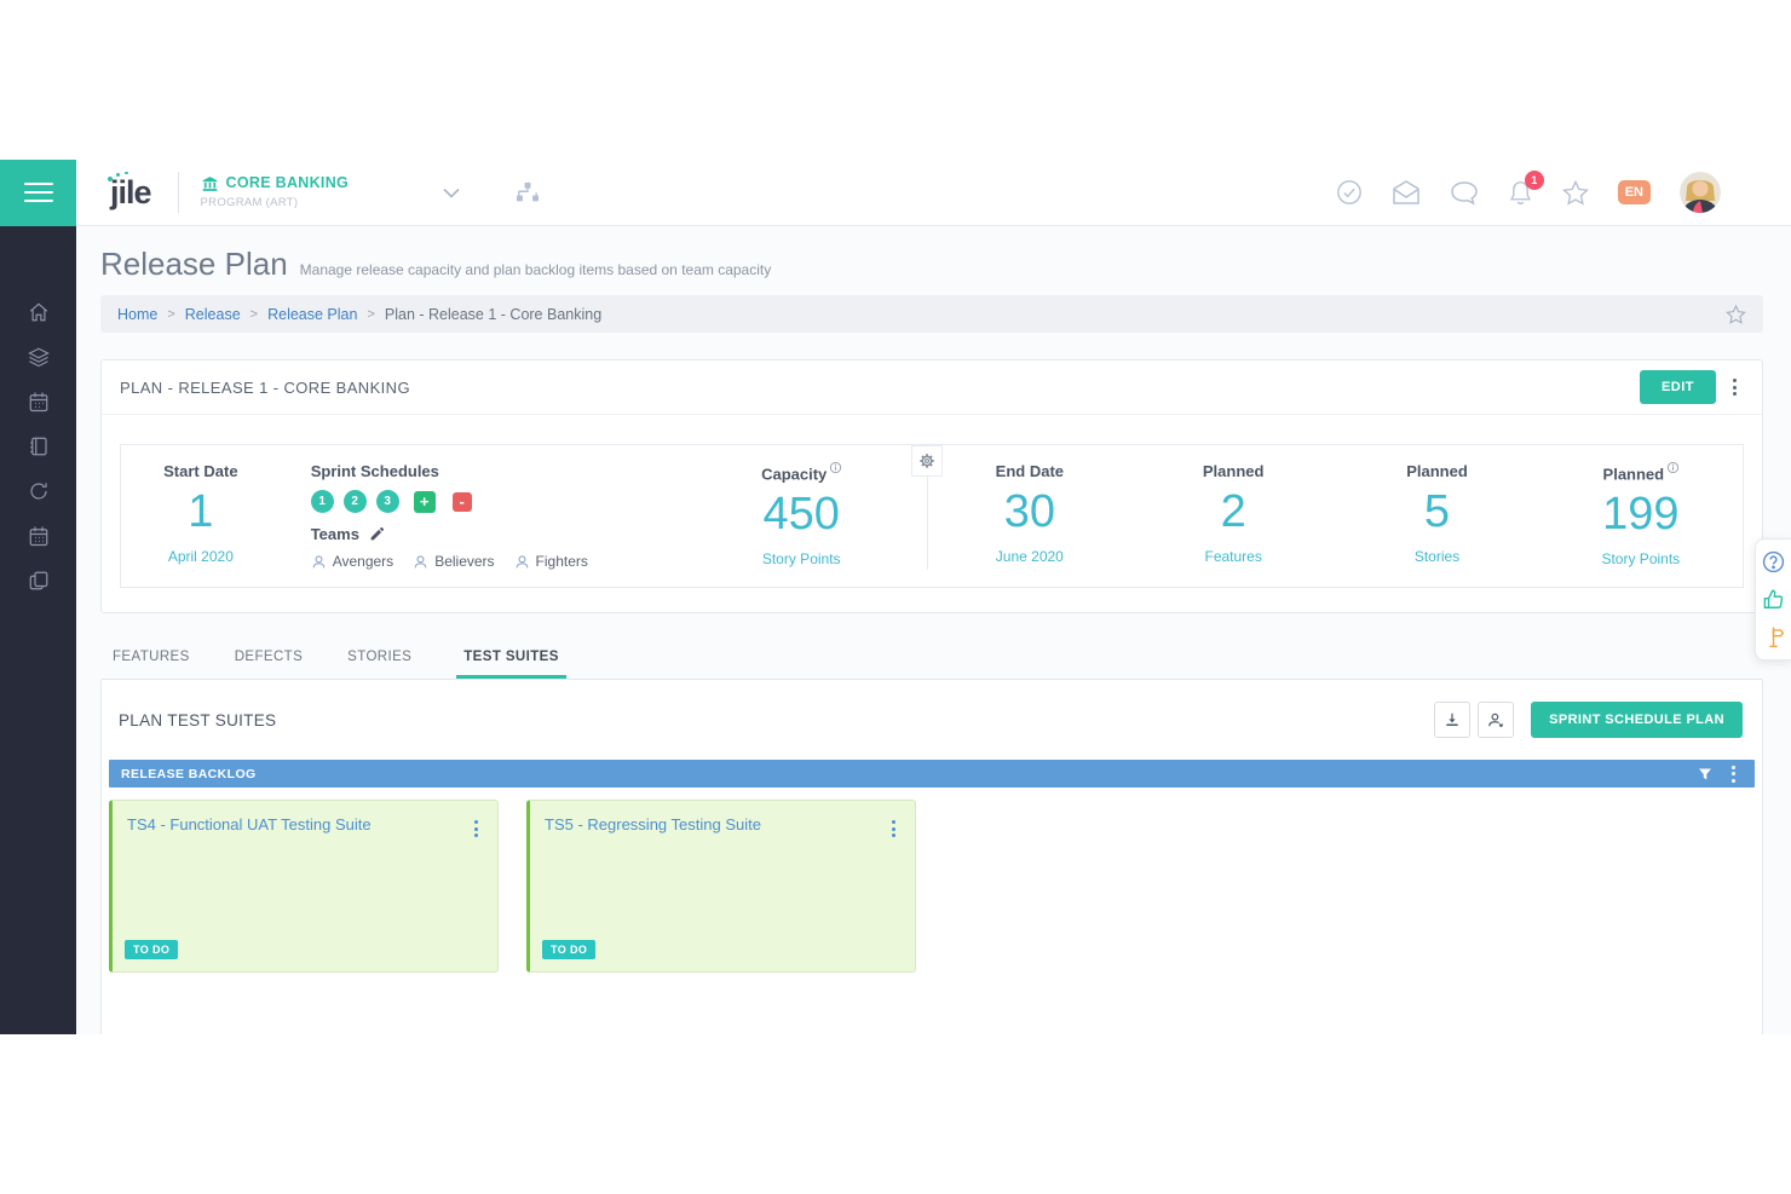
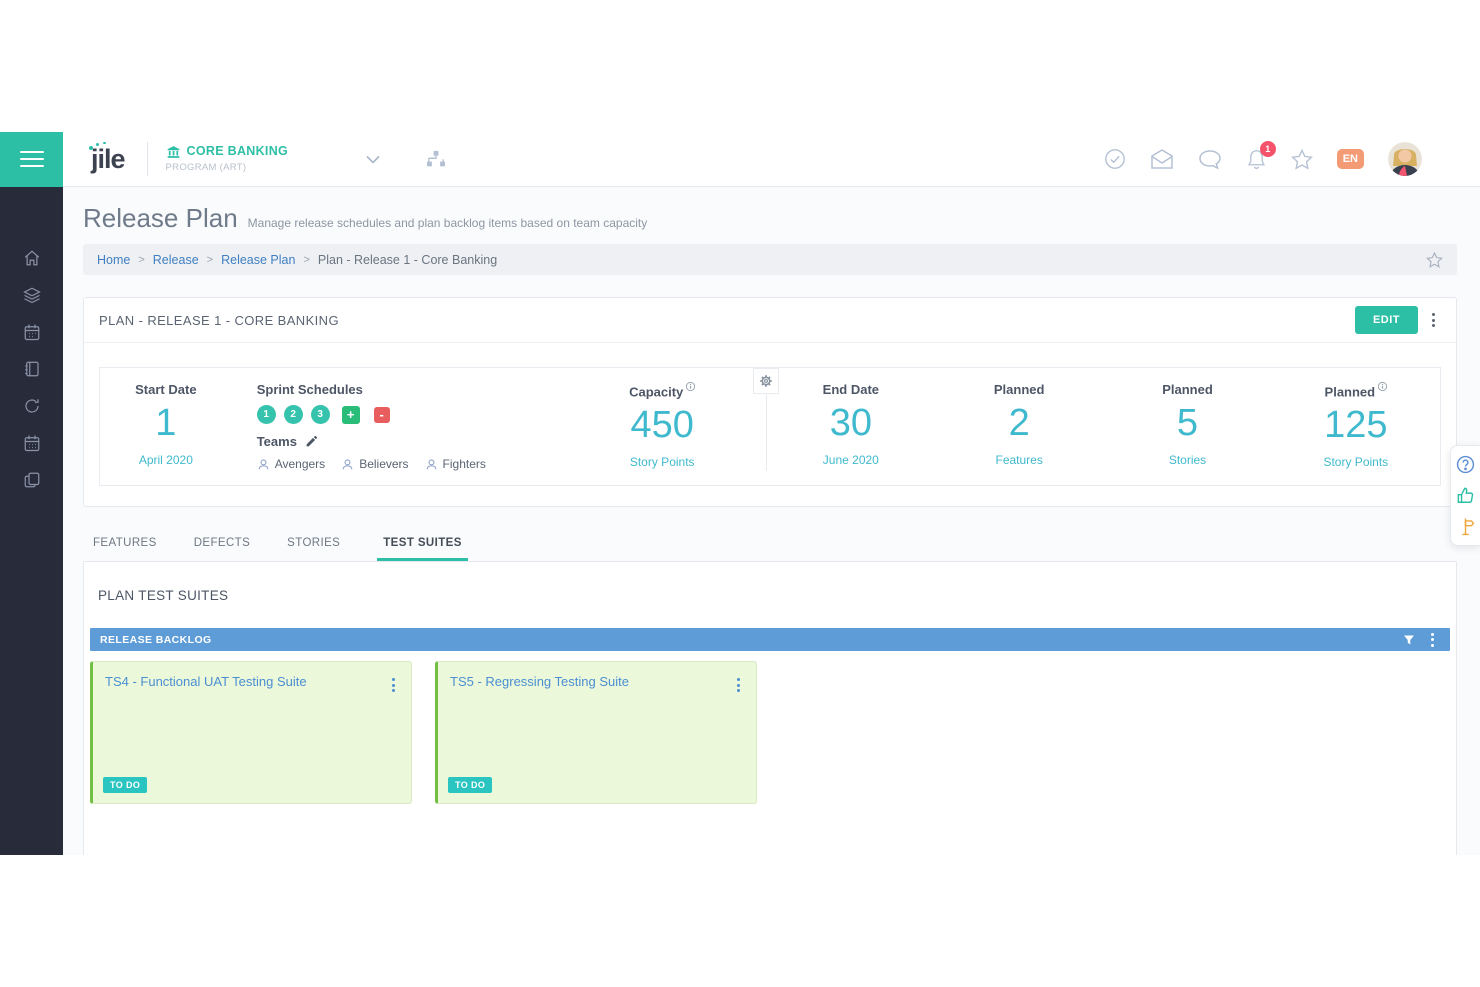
  jile
  CORE BANKING
  PROGRAM (ART)
  1
  EN
  Release Plan
- Manage release capacity and plan backlog items based on team capacity
+ Manage release schedules and plan backlog items based on team capacity
  Home
  >
  Release
  >
  Release Plan
  >
  Plan - Release 1 - Core Banking
  PLAN - RELEASE 1 - CORE BANKING
  EDIT
  Start Date
  1
  April 2020
  Sprint Schedules
  1
  2
  3
  +
  -
  Teams
  Avengers
  Believers
  Fighters
  Capacity
  450
  Story Points
  End Date
  30
  June 2020
  Planned
  2
  Features
  Planned
  5
  Stories
  Planned
- 199
+ 125
  Story Points
  FEATURES
  DEFECTS
  STORIES
  TEST SUITES
  PLAN TEST SUITES
- SPRINT SCHEDULE PLAN
  RELEASE BACKLOG
  TS4 - Functional UAT Testing Suite
  TO DO
  TS5 - Regressing Testing Suite
  TO DO
